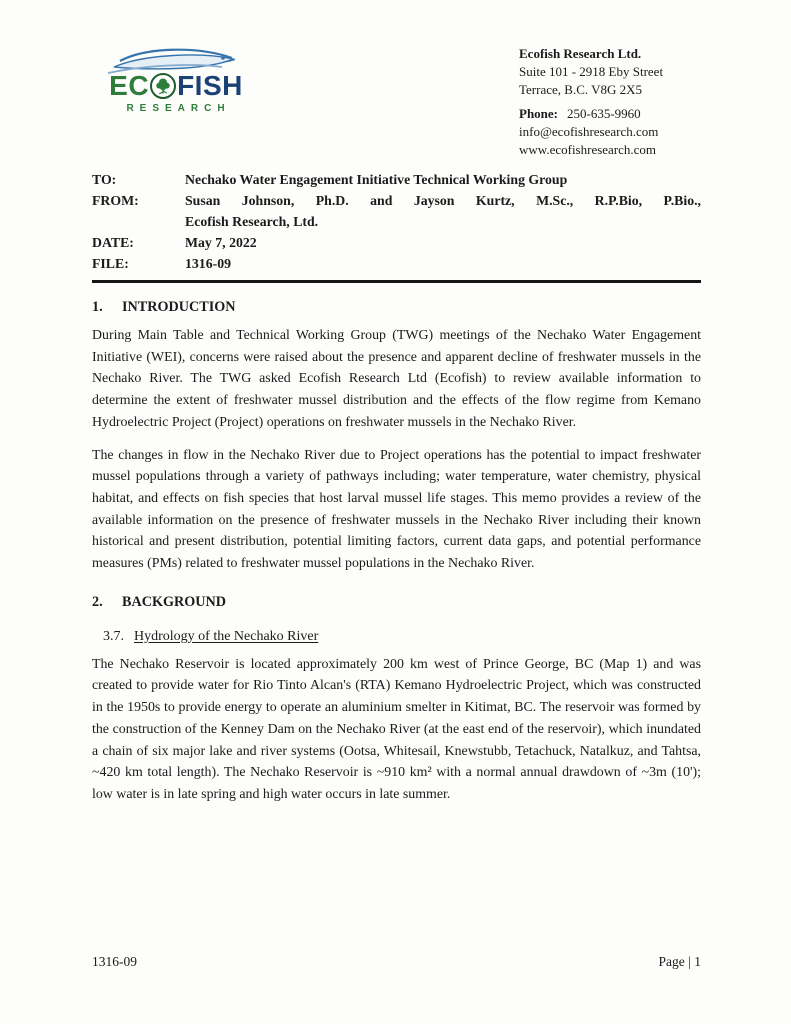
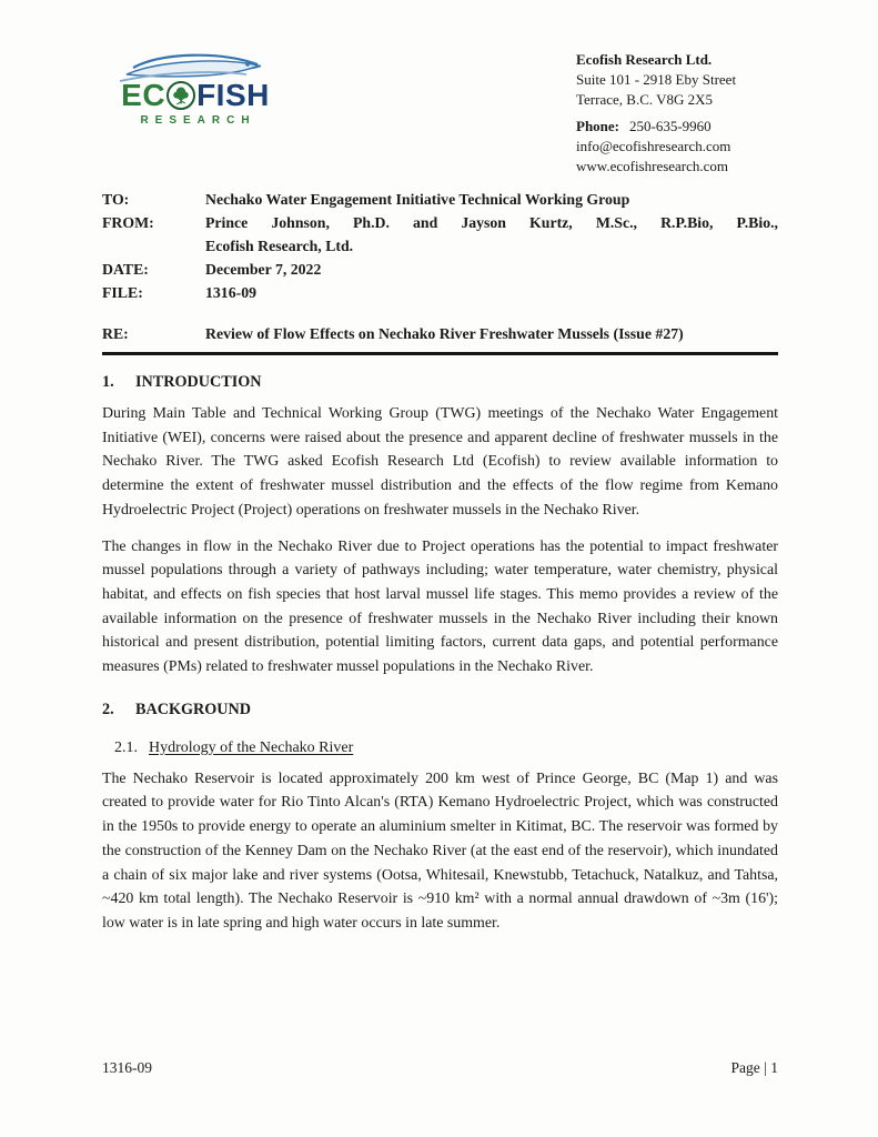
  EC
  FISH
  RESEARCH
  Ecofish Research Ltd.
  Suite 101 - 2918 Eby Street
  Terrace, B.C. V8G 2X5
  Phone: 250-635-9960
  info@ecofishresearch.com
  www.ecofishresearch.com
  TO:
  Nechako Water Engagement Initiative Technical Working Group
  FROM:
- Susan Johnson, Ph.D. and Jayson Kurtz, M.Sc., R.P.Bio, P.Bio.,
+ Prince Johnson, Ph.D. and Jayson Kurtz, M.Sc., R.P.Bio, P.Bio.,
  Ecofish Research, Ltd.
  DATE:
- May 7, 2022
+ December 7, 2022
  FILE:
  1316-09
+ RE:
+ Review of Flow Effects on Nechako River Freshwater Mussels (Issue #27)
  1.
  INTRODUCTION
  During Main Table and Technical Working Group (TWG) meetings of the Nechako Water Engagement Initiative (WEI), concerns were raised about the presence and apparent decline of freshwater mussels in the Nechako River. The TWG asked Ecofish Research Ltd (Ecofish) to review available information to determine the extent of freshwater mussel distribution and the effects of the flow regime from Kemano Hydroelectric Project (Project) operations on freshwater mussels in the Nechako River.
  The changes in flow in the Nechako River due to Project operations has the potential to impact freshwater mussel populations through a variety of pathways including; water temperature, water chemistry, physical habitat, and effects on fish species that host larval mussel life stages. This memo provides a review of the available information on the presence of freshwater mussels in the Nechako River including their known historical and present distribution, potential limiting factors, current data gaps, and potential performance measures (PMs) related to freshwater mussel populations in the Nechako River.
  2.
  BACKGROUND
- 3.7.
+ 2.1.
  Hydrology of the Nechako River
- The Nechako Reservoir is located approximately 200 km west of Prince George, BC (Map 1) and was created to provide water for Rio Tinto Alcan's (RTA) Kemano Hydroelectric Project, which was constructed in the 1950s to provide energy to operate an aluminium smelter in Kitimat, BC. The reservoir was formed by the construction of the Kenney Dam on the Nechako River (at the east end of the reservoir), which inundated a chain of six major lake and river systems (Ootsa, Whitesail, Knewstubb, Tetachuck, Natalkuz, and Tahtsa, ~420 km total length). The Nechako Reservoir is ~910 km² with a normal annual drawdown of ~3m (10'); low water is in late spring and high water occurs in late summer.
+ The Nechako Reservoir is located approximately 200 km west of Prince George, BC (Map 1) and was created to provide water for Rio Tinto Alcan's (RTA) Kemano Hydroelectric Project, which was constructed in the 1950s to provide energy to operate an aluminium smelter in Kitimat, BC. The reservoir was formed by the construction of the Kenney Dam on the Nechako River (at the east end of the reservoir), which inundated a chain of six major lake and river systems (Ootsa, Whitesail, Knewstubb, Tetachuck, Natalkuz, and Tahtsa, ~420 km total length). The Nechako Reservoir is ~910 km² with a normal annual drawdown of ~3m (16'); low water is in late spring and high water occurs in late summer.
  1316-09
  Page | 1
